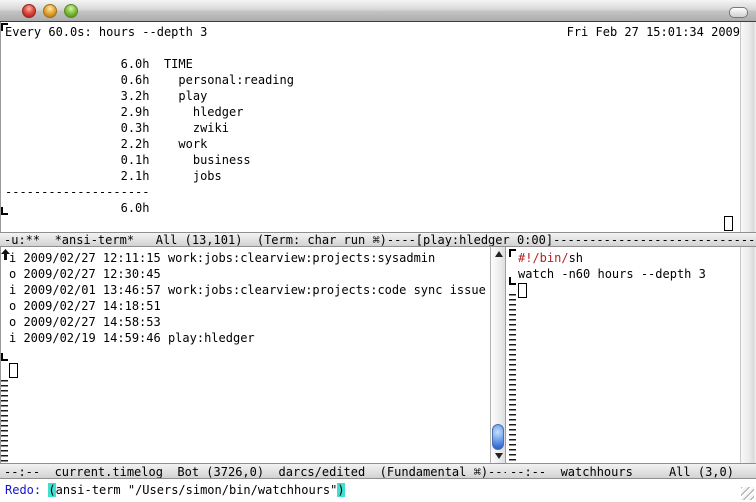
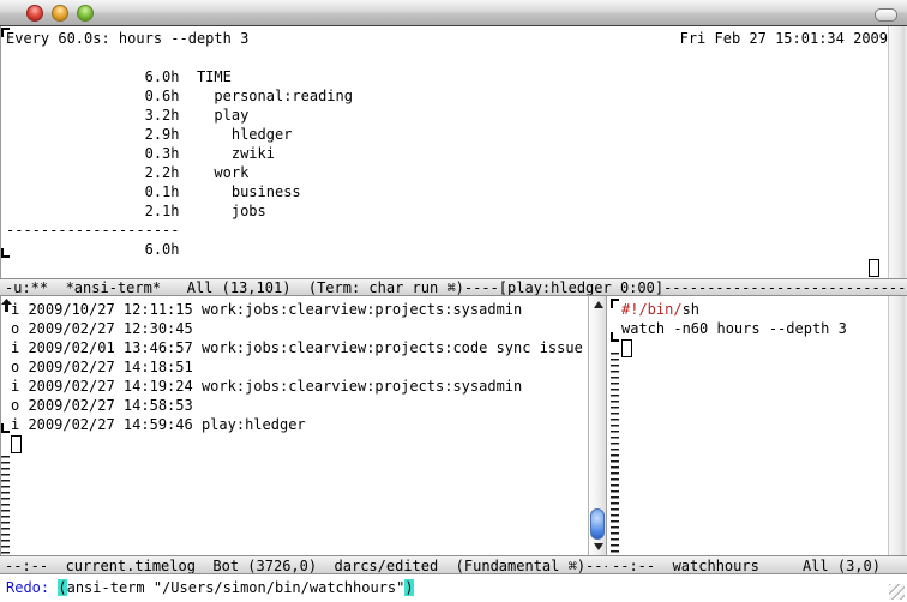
  Every 60.0s: hours --depth 3
  Fri Feb 27 15:01:34 2009
  6.0h TIME
  0.6h personal:reading
  3.2h play
  2.9h hledger
  0.3h zwiki
  2.2h work
  0.1h business
  2.1h jobs
  --------------------
  6.0h
  -u:** *ansi-term* All (13,101) (Term: char run ⌘)----[play:hledger 0:00]----------------------------
- i 2009/02/27 12:11:15 work:jobs:clearview:projects:sysadmin
+ i 2009/10/27 12:11:15 work:jobs:clearview:projects:sysadmin
  o 2009/02/27 12:30:45
  i 2009/02/01 13:46:57 work:jobs:clearview:projects:code sync issue
  o 2009/02/27 14:18:51
+ i 2009/02/27 14:19:24 work:jobs:clearview:projects:sysadmin
  o 2009/02/27 14:58:53
- i 2009/02/19 14:59:46 play:hledger
+ i 2009/02/27 14:59:46 play:hledger
  #!/bin/sh
  watch -n60 hours --depth 3
  --:-- current.timelog Bot (3726,0) darcs/edited (Fundamental ⌘)--
  --:-- watchhours All (3,0)
  Redo: (ansi-term "/Users/simon/bin/watchhours")
